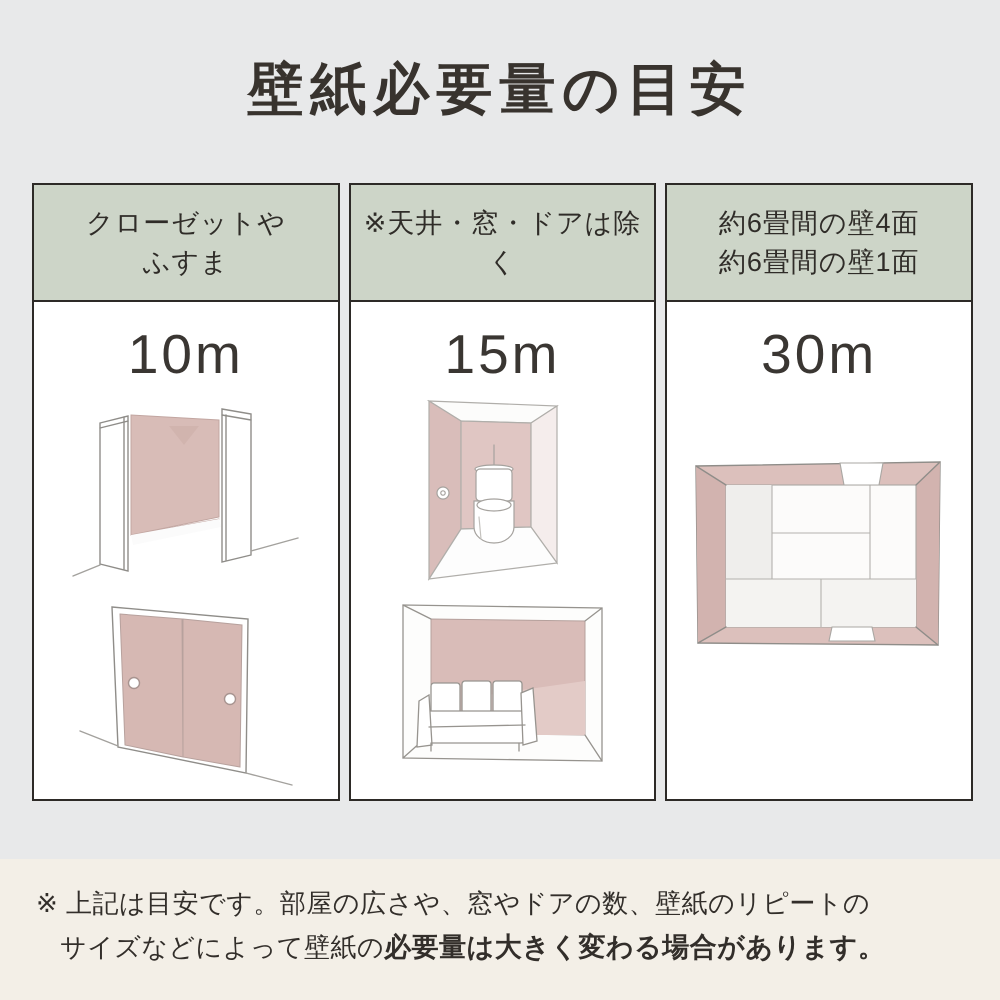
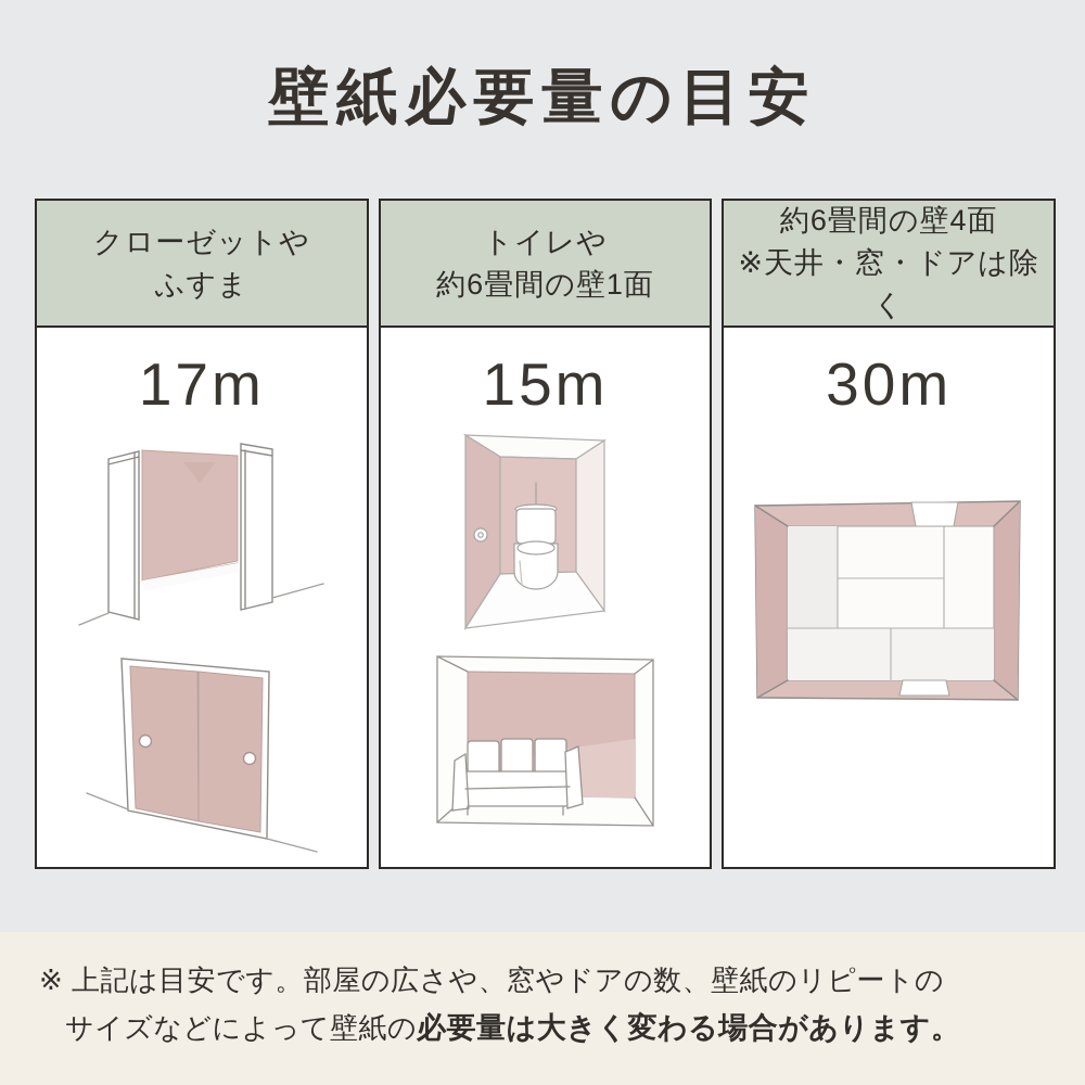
  壁紙必要量の目安
  クローゼットや
  ふすま
- 10m
+ 17m
+ トイレや
- ※天井・窓・ドアは除く
+ 約6畳間の壁1面
  15m
  約6畳間の壁4面
- 約6畳間の壁1面
+ ※天井・窓・ドアは除く
  30m
  ※ 上記は目安です。部屋の広さや、窓やドアの数、壁紙のリピートの
  サイズなどによって壁紙の必要量は大きく変わる場合があります。
